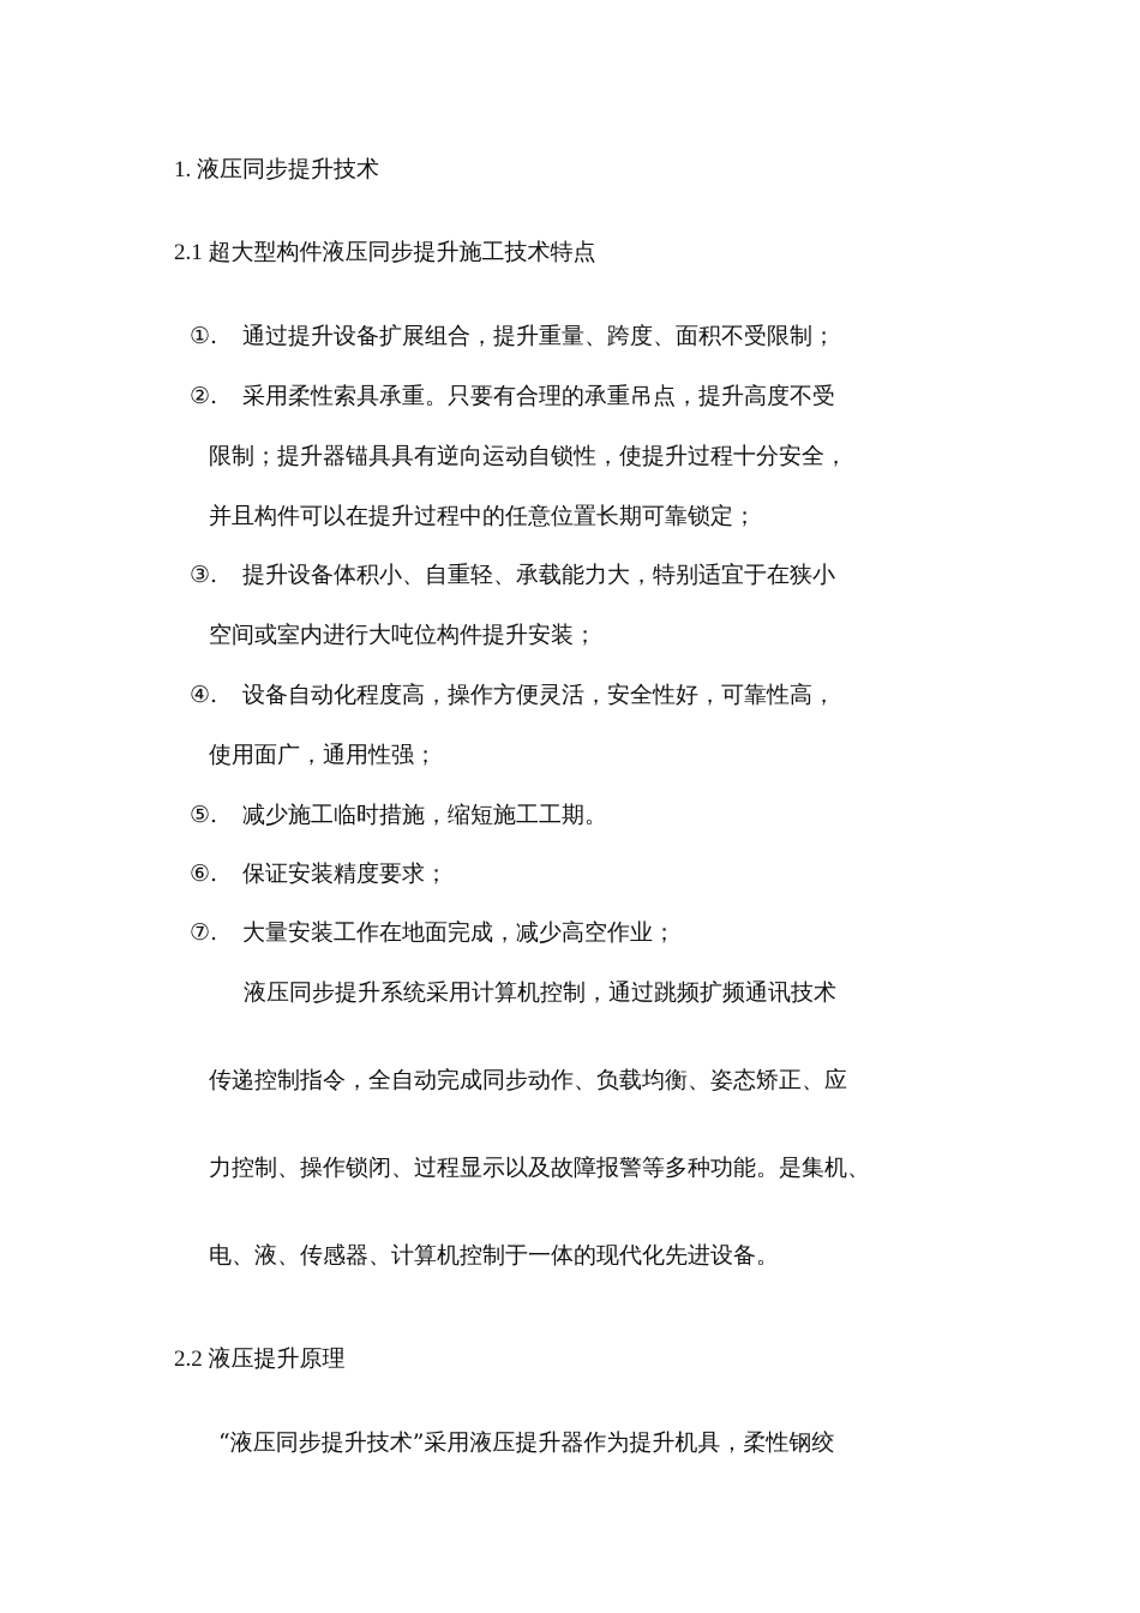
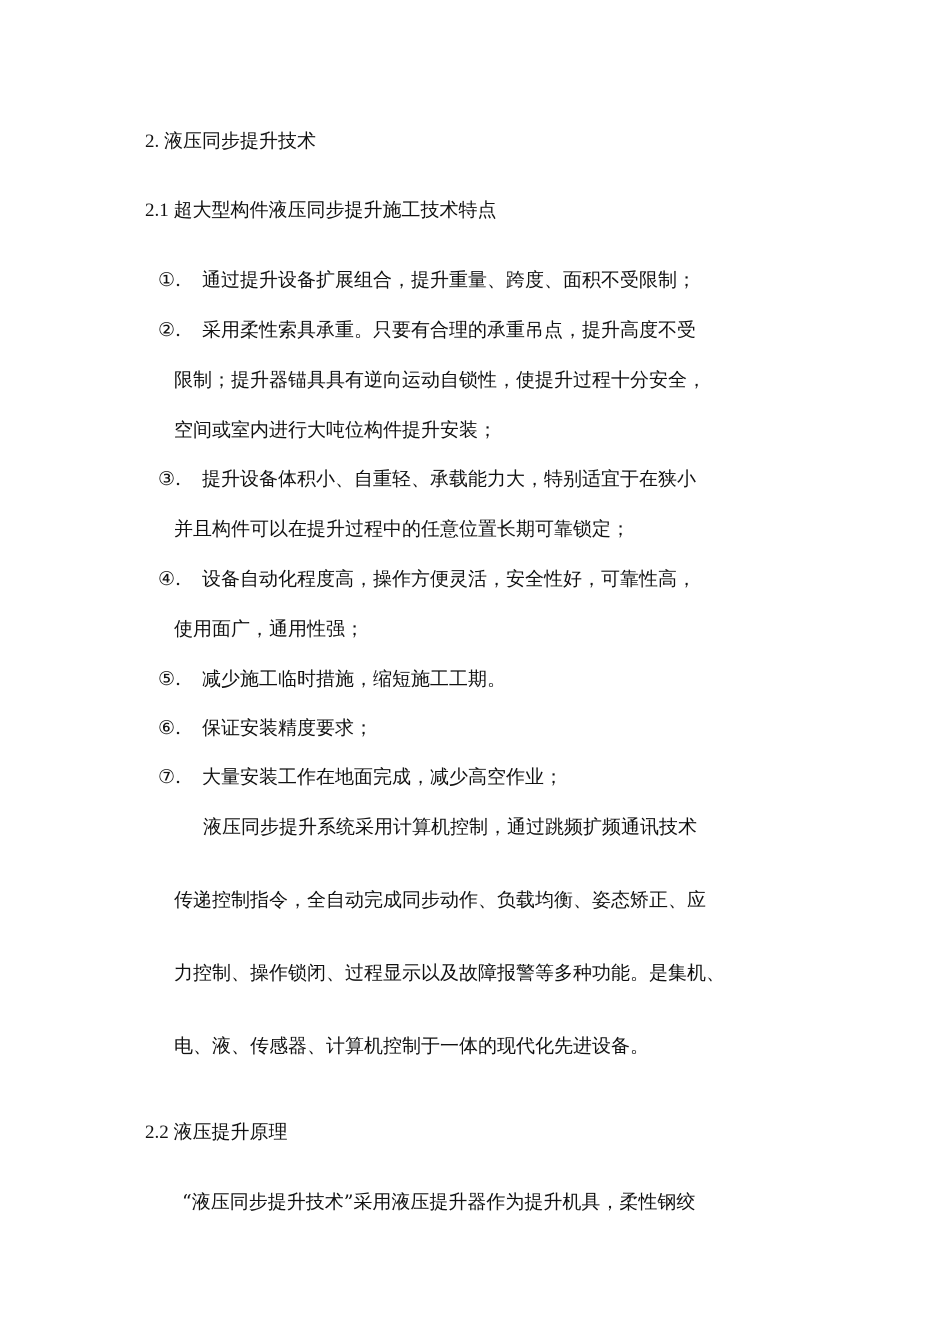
- 1. 液压同步提升技术
+ 2. 液压同步提升技术
  2.1 超大型构件液压同步提升施工技术特点
  ①. 通过提升设备扩展组合，提升重量、跨度、面积不受限制；
  ②. 采用柔性索具承重。只要有合理的承重吊点，提升高度不受
  限制；提升器锚具具有逆向运动自锁性，使提升过程十分安全，
- 并且构件可以在提升过程中的任意位置长期可靠锁定；
+ 空间或室内进行大吨位构件提升安装；
  ③. 提升设备体积小、自重轻、承载能力大，特别适宜于在狭小
- 空间或室内进行大吨位构件提升安装；
+ 并且构件可以在提升过程中的任意位置长期可靠锁定；
  ④. 设备自动化程度高，操作方便灵活，安全性好，可靠性高，
  使用面广，通用性强；
  ⑤. 减少施工临时措施，缩短施工工期。
  ⑥. 保证安装精度要求；
  ⑦. 大量安装工作在地面完成，减少高空作业；
  液压同步提升系统采用计算机控制，通过跳频扩频通讯技术
  传递控制指令，全自动完成同步动作、负载均衡、姿态矫正、应
  力控制、操作锁闭、过程显示以及故障报警等多种功能。是集机、
  电、液、传感器、计算机控制于一体的现代化先进设备。
  2.2 液压提升原理
  “液压同步提升技术”采用液压提升器作为提升机具，柔性钢绞
